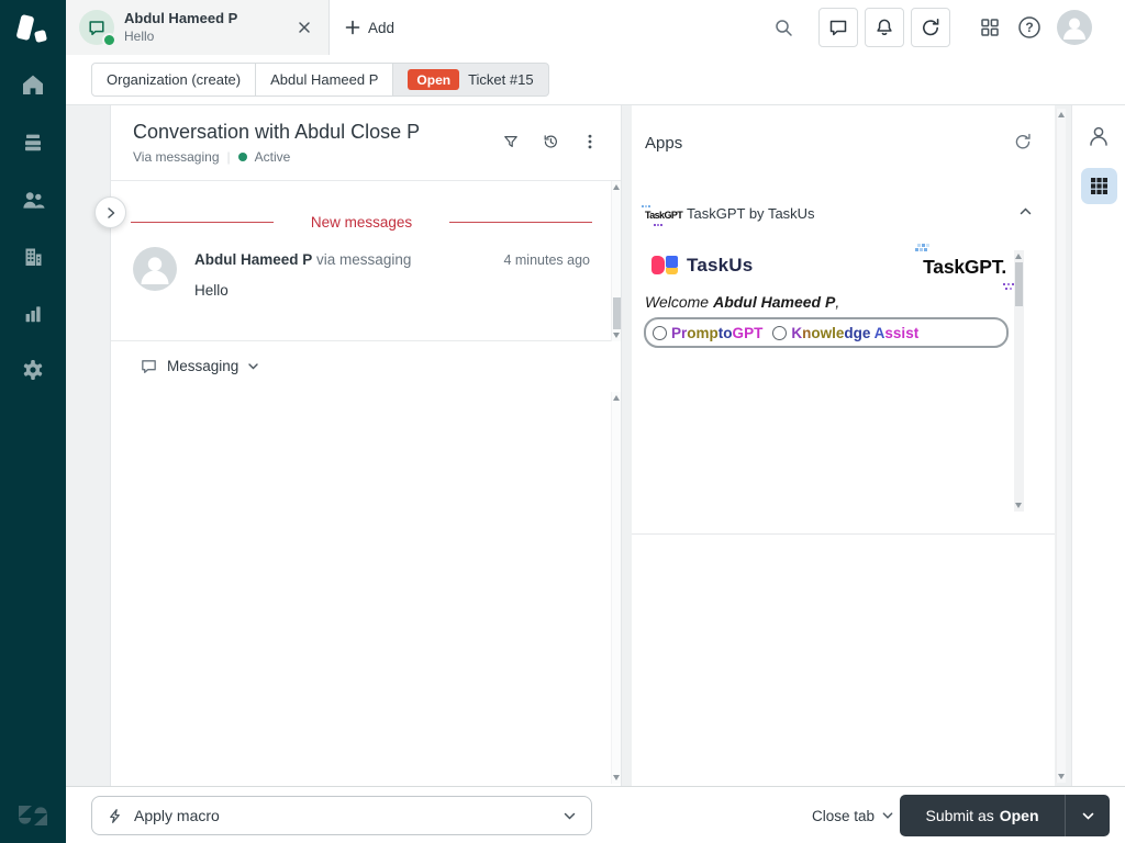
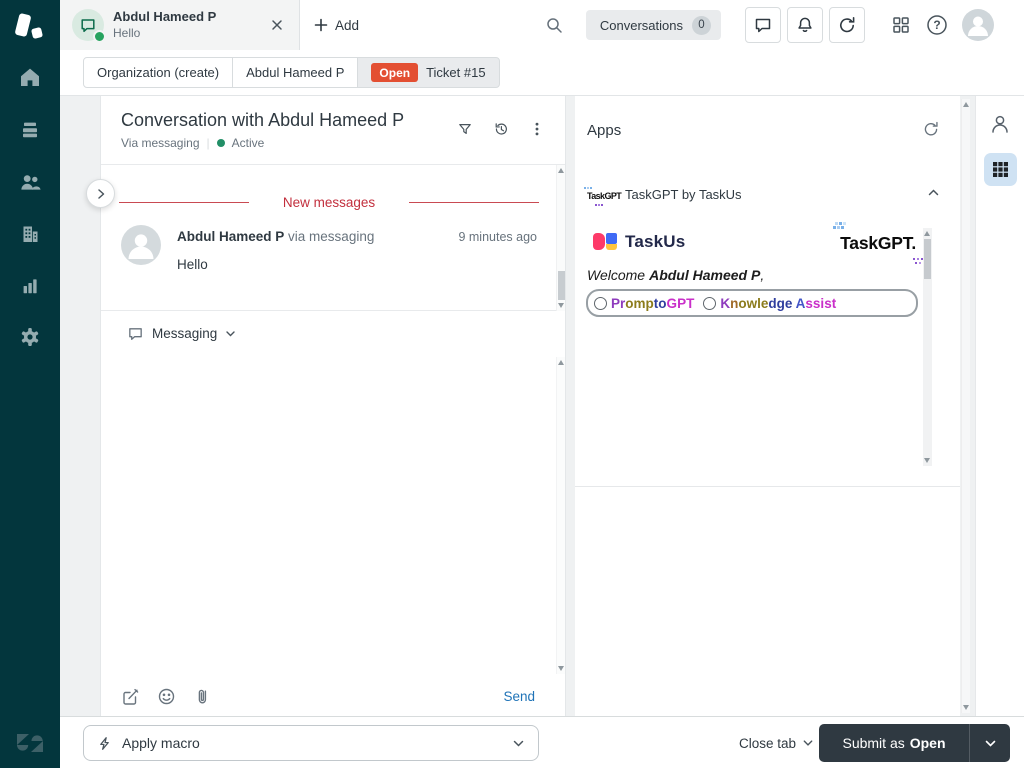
  Abdul Hameed P
  Hello
  Add
+ Conversations
+ 0
  ?
  Organization (create)
  Abdul Hameed P
  Open
  Ticket #15
- Conversation with Abdul Close P
+ Conversation with Abdul Hameed P
  Via messaging
  Active
  New messages
  Abdul Hameed P via messaging
- 4 minutes ago
+ 9 minutes ago
  Hello
  Messaging
+ Send
  Apps
  TaskGPT
  TaskGPT by TaskUs
  TaskUs
  TaskGPT.
  Welcome Abdul Hameed P,
  PromptoGPT
  Knowledge Assist
  Apply macro
  Close tab
  Submit as
  Open
